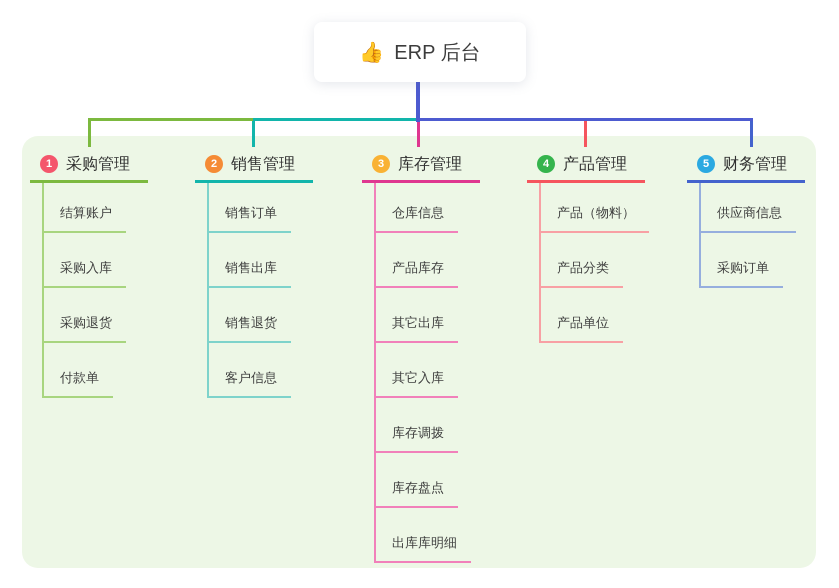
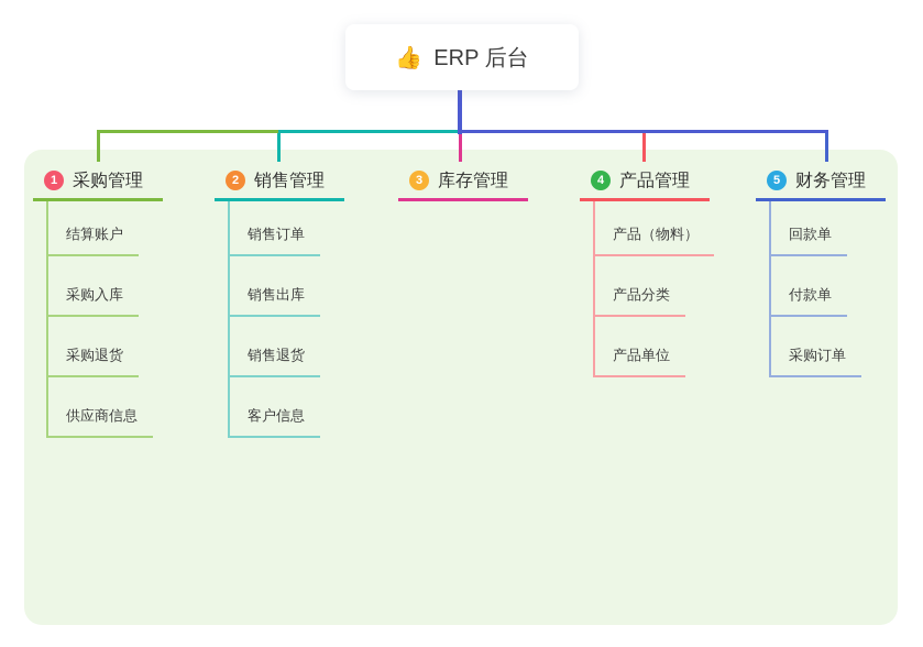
  👍
  ERP 后台
  1
  采购管理
  结算账户
  采购入库
  采购退货
- 付款单
+ 供应商信息
  2
  销售管理
  销售订单
  销售出库
  销售退货
  客户信息
  3
  库存管理
- 仓库信息
- 产品库存
- 其它出库
- 其它入库
- 库存调拨
- 库存盘点
- 出库库明细
  4
  产品管理
  产品（物料）
  产品分类
  产品单位
  5
  财务管理
+ 回款单
- 供应商信息
+ 付款单
  采购订单
